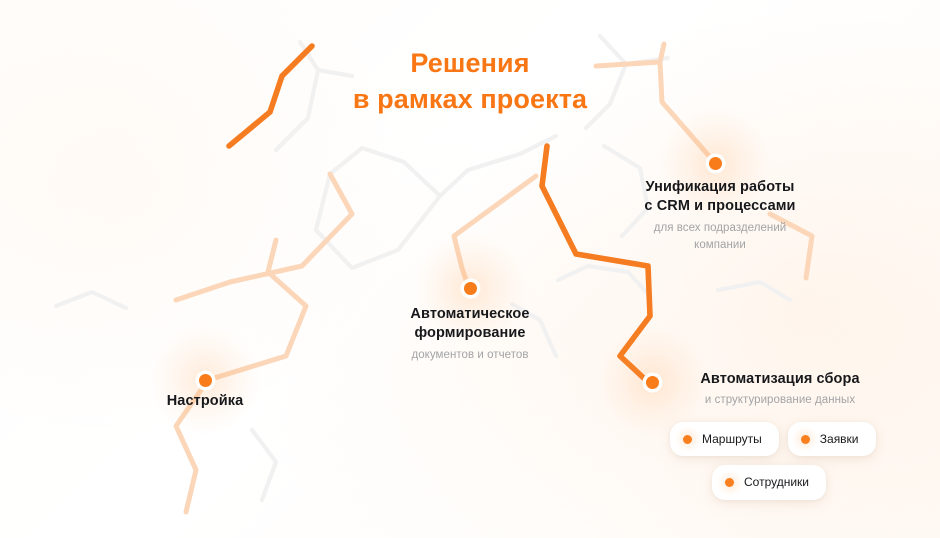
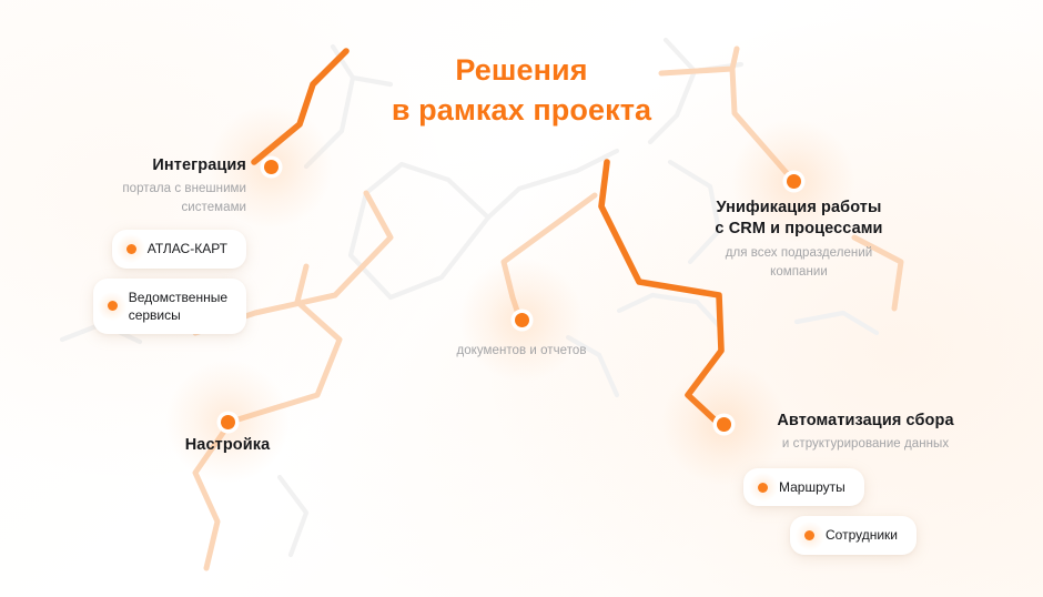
  Решения
  в рамках проекта
+ Интеграция
+ портала с внешними
+ системами
+ АТЛАС-КАРТ
+ Ведомственные
+ сервисы
  Настройка
- Автоматическое
- формирование
  документов и отчетов
  Унификация работы
  с CRM и процессами
  для всех подразделений
  компании
  Автоматизация сбора
  и структурирование данных
  Маршруты
- Заявки
  Сотрудники
